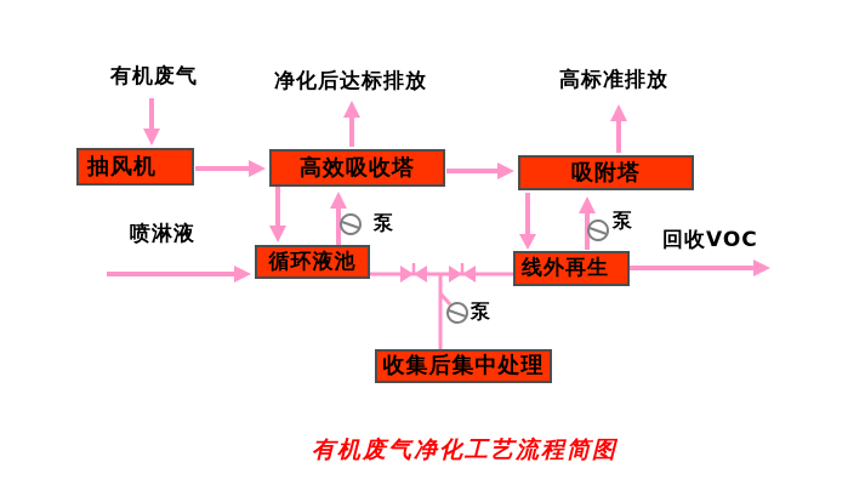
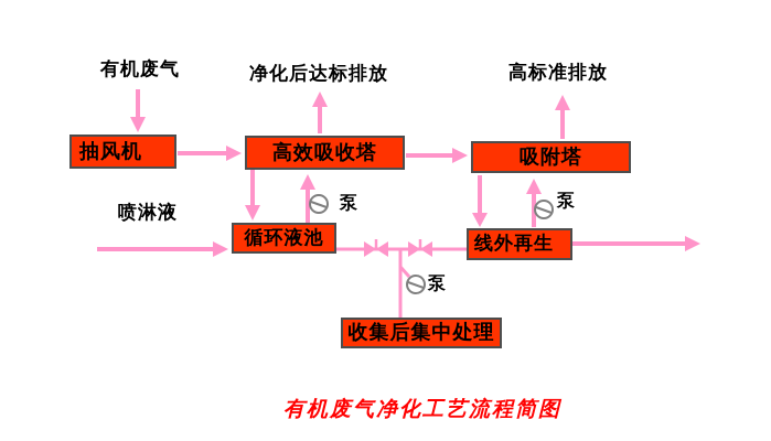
  抽风机
  高效吸收塔
  吸附塔
  循环液池
  线外再生
  收集后集中处理
  有机废气
  净化后达标排放
  高标准排放
  喷淋液
- 回收VOC
  泵
  泵
  泵
  有机废气净化工艺流程简图
